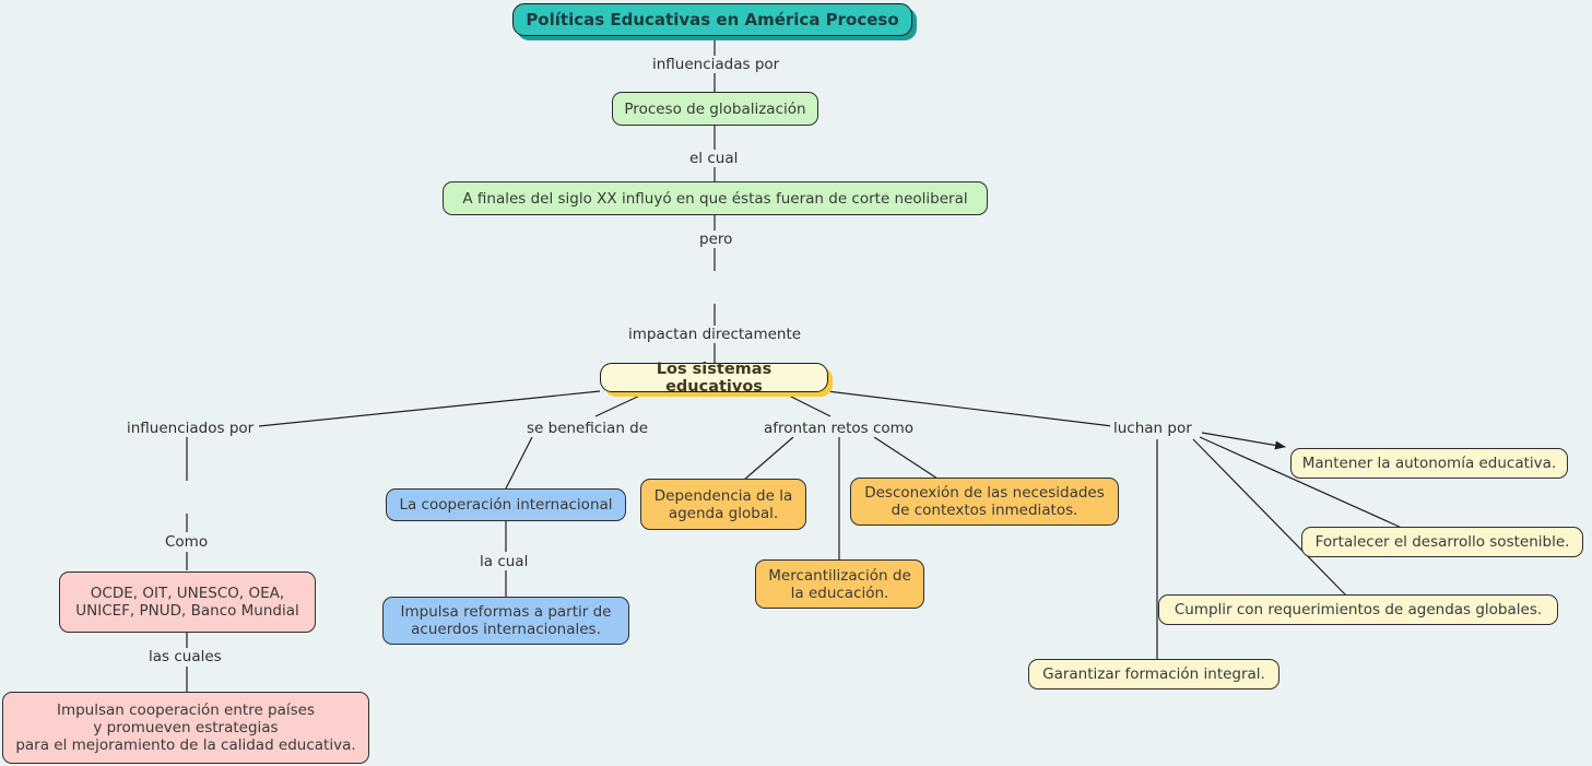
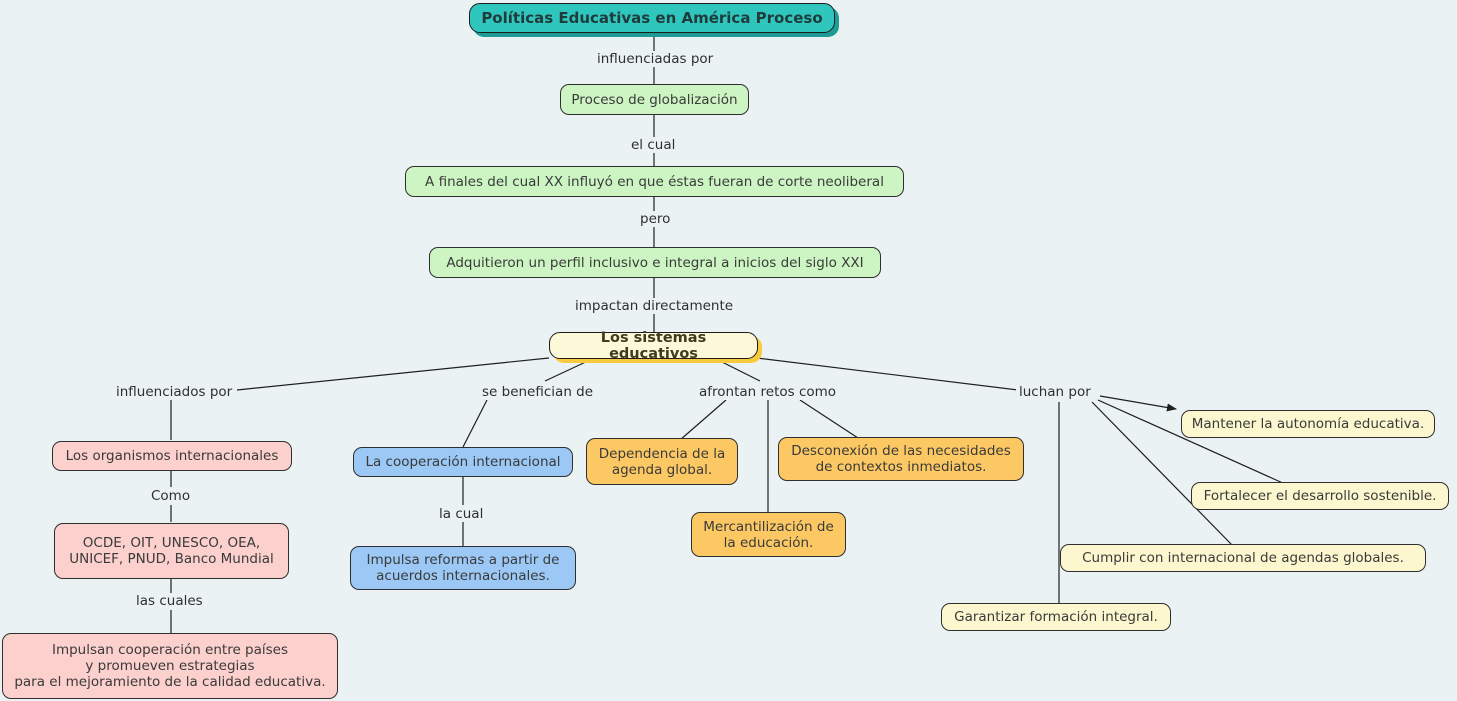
  Políticas Educativas en América Proceso
  Proceso de globalización
- A finales del siglo XX influyó en que éstas fueran de corte neoliberal
+ A finales del cual XX influyó en que éstas fueran de corte neoliberal
+ Adquitieron un perfil inclusivo e integral a inicios del siglo XXI
  Los sistemas educativos
+ Los organismos internacionales
  OCDE, OIT, UNESCO, OEA,
  UNICEF, PNUD, Banco Mundial
  Impulsan cooperación entre países
  y promueven estrategias
  para el mejoramiento de la calidad educativa.
  La cooperación internacional
  Impulsa reformas a partir de
  acuerdos internacionales.
  Dependencia de la
  agenda global.
  Mercantilización de
  la educación.
  Desconexión de las necesidades
  de contextos inmediatos.
  Mantener la autonomía educativa.
  Fortalecer el desarrollo sostenible.
- Cumplir con requerimientos de agendas globales.
+ Cumplir con internacional de agendas globales.
  Garantizar formación integral.
  influenciadas por
  el cual
  pero
  impactan directamente
  influenciados por
  se benefician de
  afrontan retos como
  luchan por
  Como
  las cuales
  la cual
